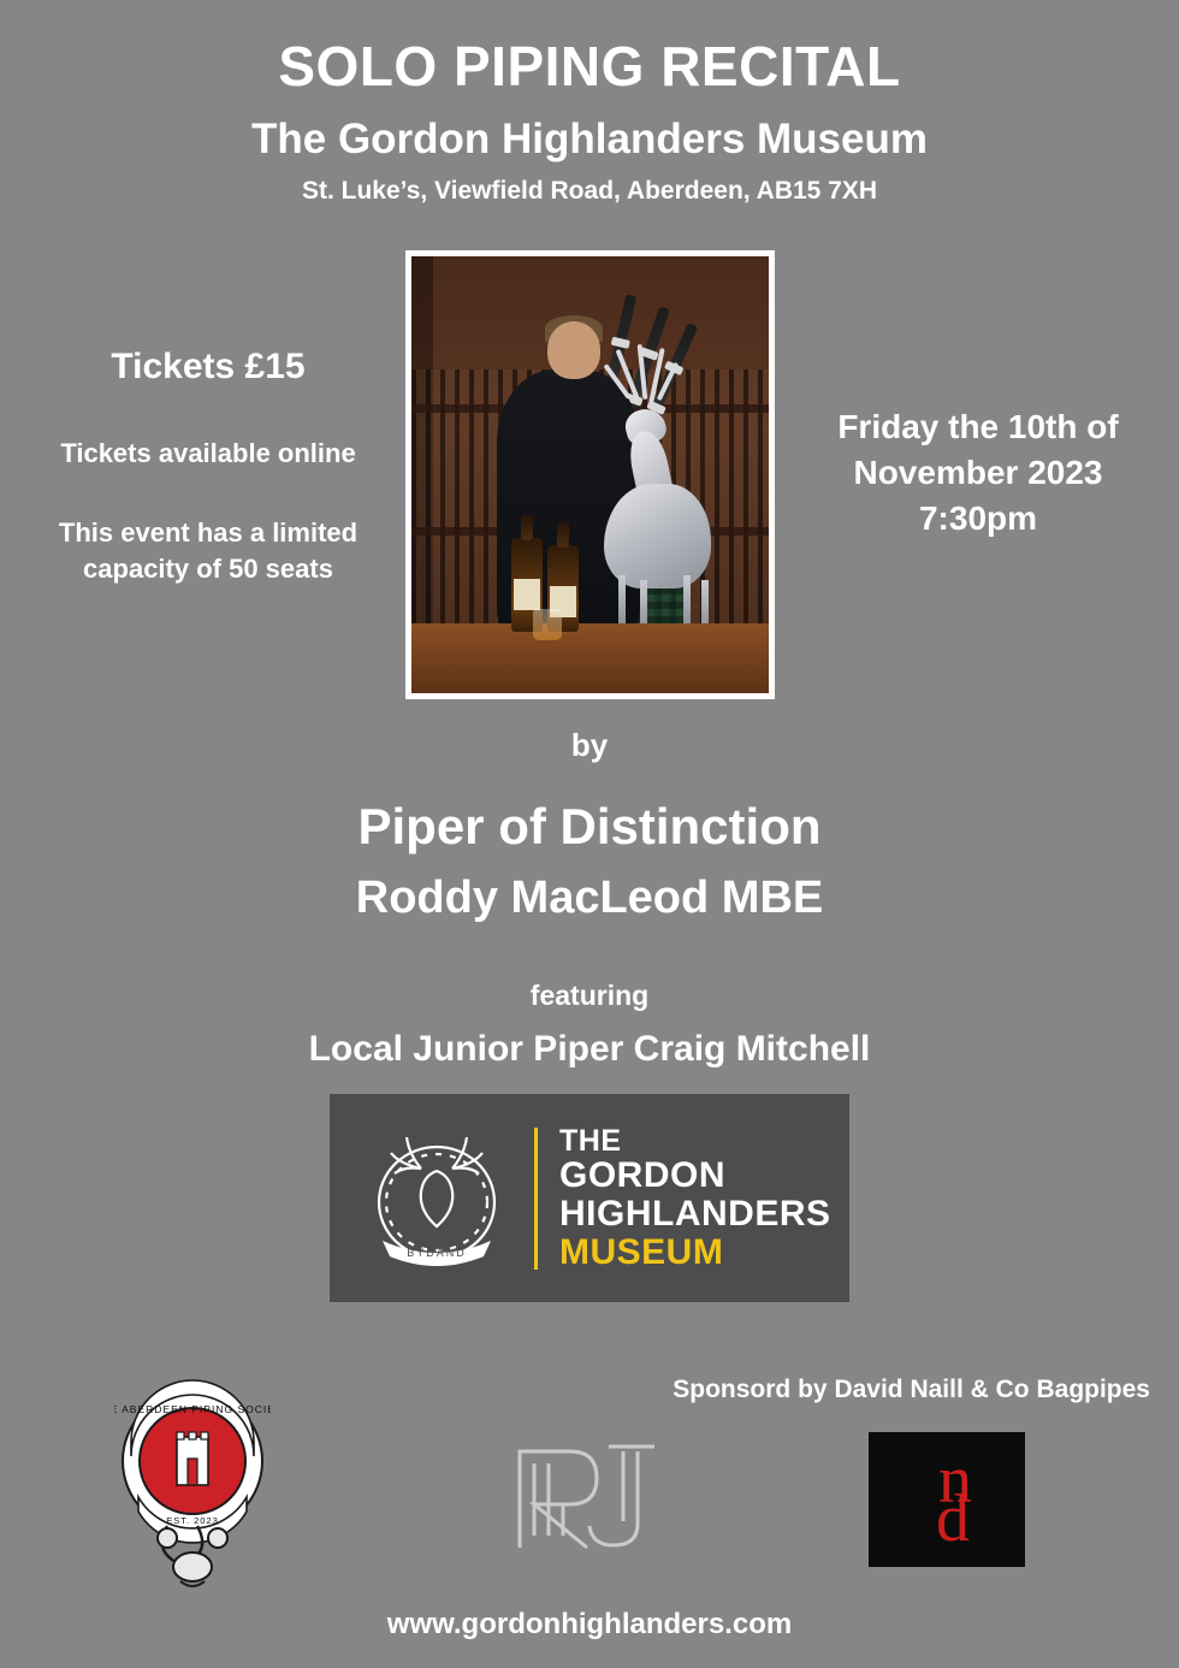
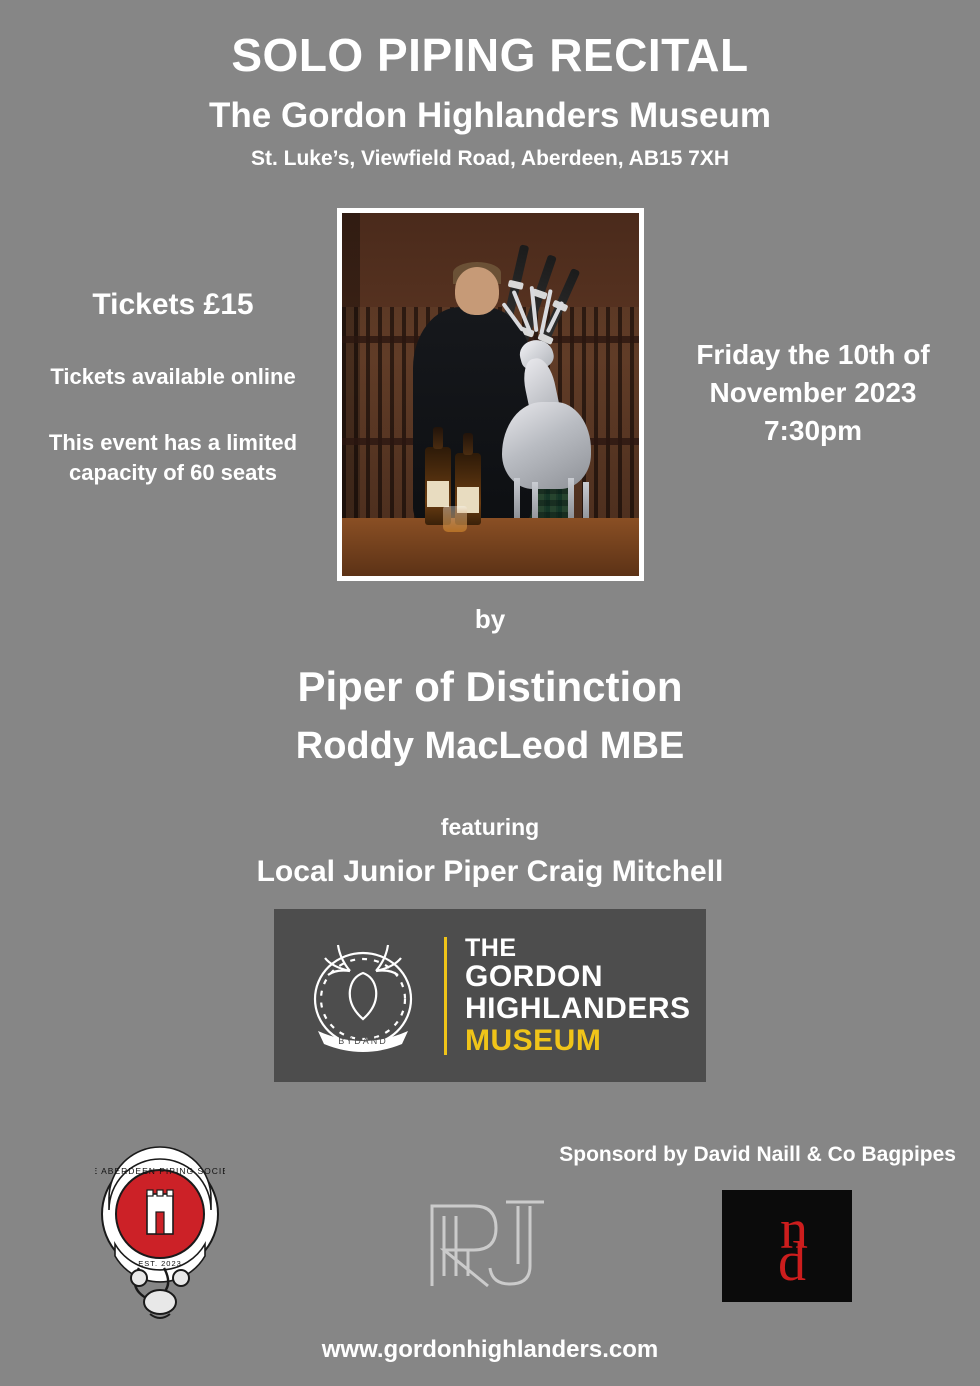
  SOLO PIPING RECITAL
  The Gordon Highlanders Museum
  St. Luke’s, Viewfield Road, Aberdeen, AB15 7XH
  Tickets £15
  Tickets available online
- This event has a limited capacity of 50 seats
+ This event has a limited capacity of 60 seats
  Friday the 10th of November 2023 7:30pm
  by
  Piper of Distinction
  Roddy MacLeod MBE
  featuring
  Local Junior Piper Craig Mitchell
  BYDAND
  THE
  GORDON
  HIGHLANDERS
  MUSEUM
  Sponsord by David Naill & Co Bagpipes
  E ABERDEEN PIPING SOCI
  EST. 2023
  n
  d
  www.gordonhighlanders.com
